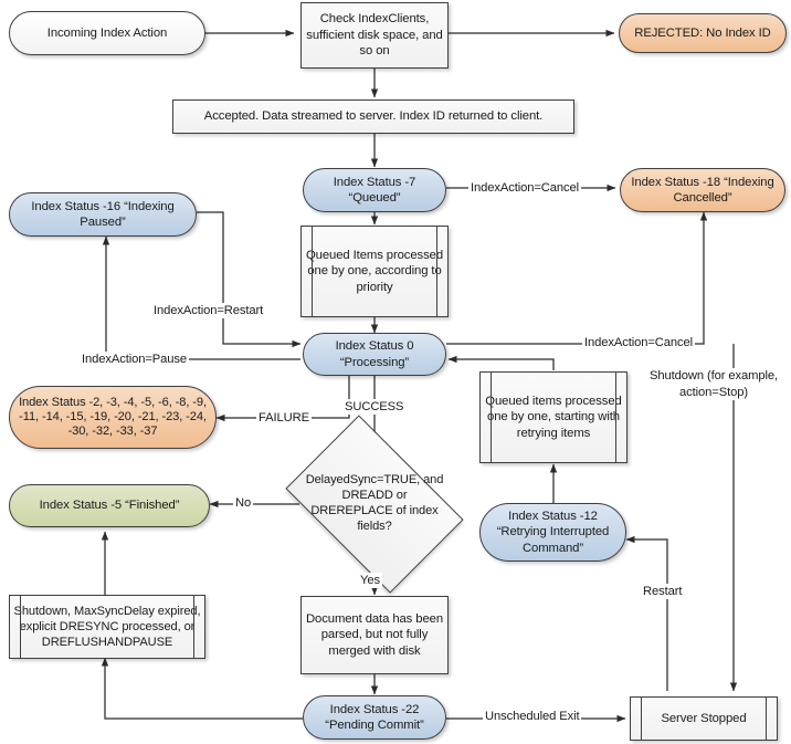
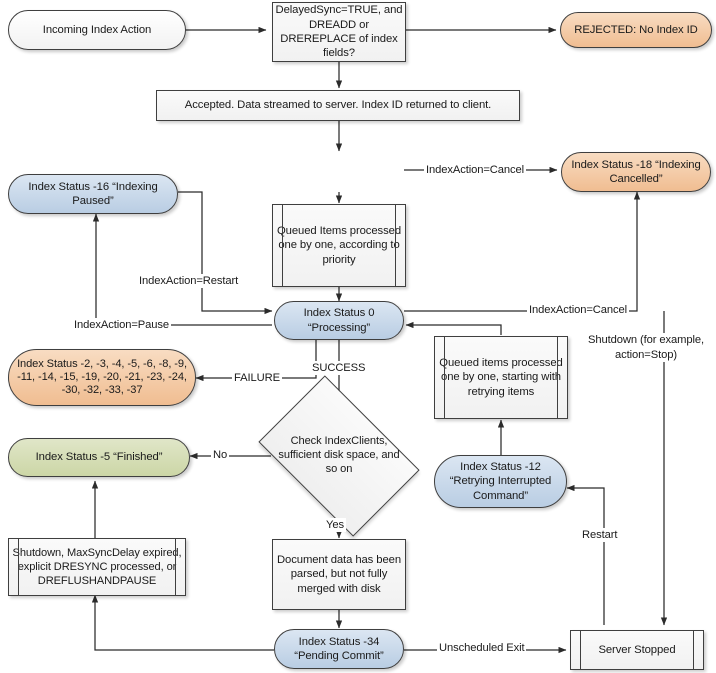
  Incoming Index Action
- Check IndexClients, sufficient disk space, and so on
+ DelayedSync=TRUE, and DREADD or DREREPLACE of index fields?
  REJECTED: No Index ID
  Accepted. Data streamed to server. Index ID returned to client.
- Index Status -7 “Queued”
  Index Status -18 “Indexing Cancelled”
  Index Status -16 “Indexing Paused”
  Queued Items processed one by one, according to priority
  Index Status 0 “Processing”
  Index Status -2, -3, -4, -5, -6, -8, -9, -11, -14, -15, -19, -20, -21, -23, -24, -30, -32, -33, -37
  Queued items processed one by one, starting with retrying items
- DelayedSync=TRUE, and DREADD or DREREPLACE of index fields?
+ Check IndexClients, sufficient disk space, and so on
  Index Status -5 “Finished”
  Index Status -12 “Retrying Interrupted Command”
  Shutdown, MaxSyncDelay expired, explicit DRESYNC processed, or DREFLUSHANDPAUSE
  Document data has been parsed, but not fully merged with disk
- Index Status -22 “Pending Commit”
+ Index Status -34 “Pending Commit”
  Server Stopped
  IndexAction=Cancel
  IndexAction=Restart
  IndexAction=Pause
  IndexAction=Cancel
  Shutdown (for example, action=Stop)
  FAILURE
  SUCCESS
  No
  Yes
  Restart
  Unscheduled Exit
